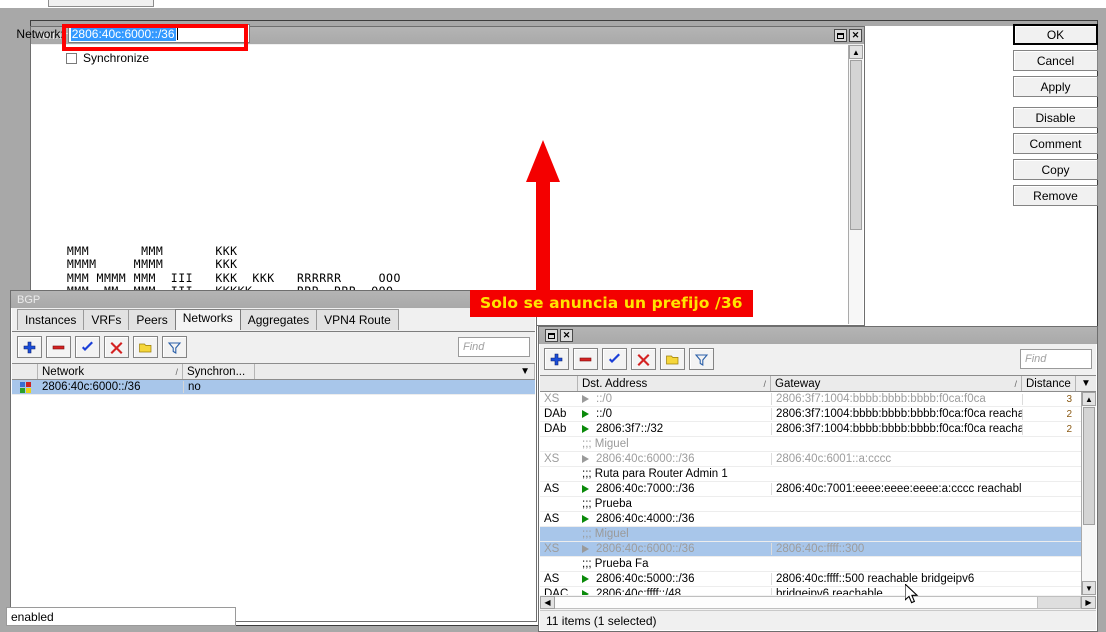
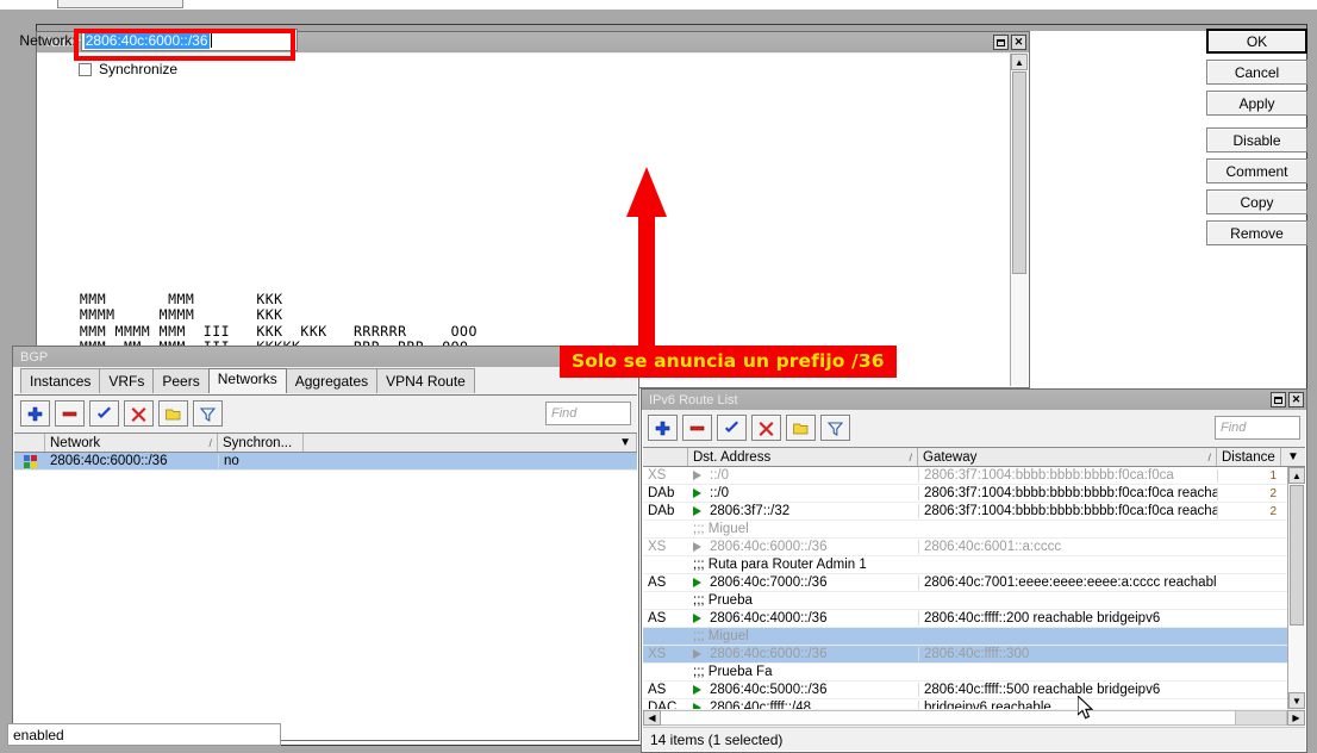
  ✕
  MMM MMM KKK
  MMMM MMMM KKK
  MMM MMMM MMM III KKK KKK RRRRRR OOO
  ▲
  BGP
  Instances
  VRFs
  Peers
  Networks
  Aggregates
  VPN4 Route
  Find
  Network
  /
  Synchron...
  ▼
  2806:40c:6000::/36
  no
+ IPv6 Route List
  ✕
  Find
  Dst. Address
  /
  Gateway
  /
  Distance
  ▼
  XS
  ::/0
  2806:3f7:1004:bbbb:bbbb:bbbb:f0ca:f0ca
- 3
+ 1
  DAb
  ::/0
  2806:3f7:1004:bbbb:bbbb:bbbb:f0ca:f0ca reacha
  2
  DAb
  2806:3f7::/32
  2806:3f7:1004:bbbb:bbbb:bbbb:f0ca:f0ca reacha
  2
  ;;; Miguel
  XS
  2806:40c:6000::/36
  2806:40c:6001::a:cccc
  ;;; Ruta para Router Admin 1
  AS
  2806:40c:7000::/36
  2806:40c:7001:eeee:eeee:eeee:a:cccc reachabl
  ;;; Prueba
  AS
  2806:40c:4000::/36
+ 2806:40c:ffff::200 reachable bridgeipv6
  ;;; Miguel
  XS
  2806:40c:6000::/36
  2806:40c:ffff::300
  ;;; Prueba Fa
  AS
  2806:40c:5000::/36
  2806:40c:ffff::500 reachable bridgeipv6
  DAC
  2806:40c:ffff::/48
  bridgeipv6 reachable
  ▲
  ▼
  ◀
  ▶
- 11 items (1 selected)
+ 14 items (1 selected)
  Network:
  2806:40c:6000::/36
  Synchronize
  OK
  Cancel
  Apply
  Disable
  Comment
  Copy
  Remove
  enabled
  Solo se anuncia un prefijo /36
